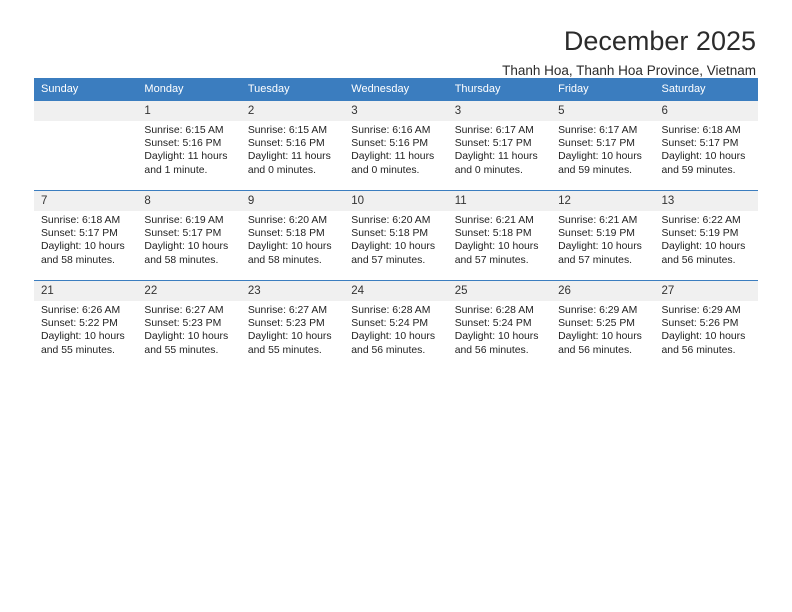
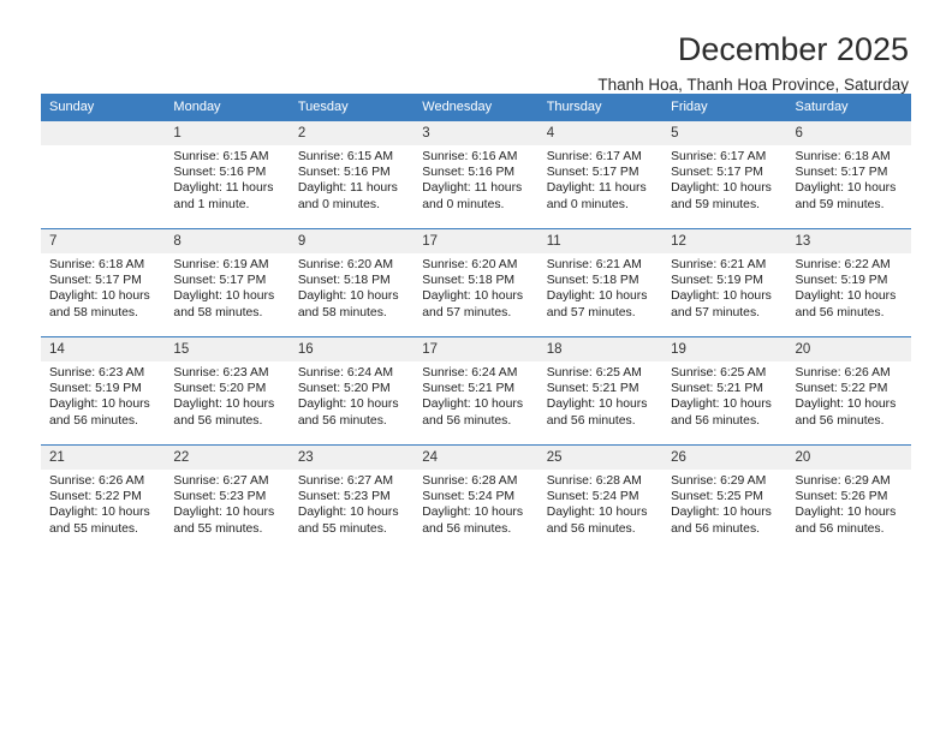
  December 2025
- Thanh Hoa, Thanh Hoa Province, Vietnam
+ Thanh Hoa, Thanh Hoa Province, Saturday
  Sunday	Monday	Tuesday	Wednesday	Thursday	Friday	Saturday
- 	1Sunrise: 6:15 AMSunset: 5:16 PMDaylight: 11 hoursand 1 minute.	2Sunrise: 6:15 AMSunset: 5:16 PMDaylight: 11 hoursand 0 minutes.	3Sunrise: 6:16 AMSunset: 5:16 PMDaylight: 11 hoursand 0 minutes.	3Sunrise: 6:17 AMSunset: 5:17 PMDaylight: 11 hoursand 0 minutes.	5Sunrise: 6:17 AMSunset: 5:17 PMDaylight: 10 hoursand 59 minutes.	6Sunrise: 6:18 AMSunset: 5:17 PMDaylight: 10 hoursand 59 minutes.
+ 	1Sunrise: 6:15 AMSunset: 5:16 PMDaylight: 11 hoursand 1 minute.	2Sunrise: 6:15 AMSunset: 5:16 PMDaylight: 11 hoursand 0 minutes.	3Sunrise: 6:16 AMSunset: 5:16 PMDaylight: 11 hoursand 0 minutes.	4Sunrise: 6:17 AMSunset: 5:17 PMDaylight: 11 hoursand 0 minutes.	5Sunrise: 6:17 AMSunset: 5:17 PMDaylight: 10 hoursand 59 minutes.	6Sunrise: 6:18 AMSunset: 5:17 PMDaylight: 10 hoursand 59 minutes.
- 7Sunrise: 6:18 AMSunset: 5:17 PMDaylight: 10 hoursand 58 minutes.	8Sunrise: 6:19 AMSunset: 5:17 PMDaylight: 10 hoursand 58 minutes.	9Sunrise: 6:20 AMSunset: 5:18 PMDaylight: 10 hoursand 58 minutes.	10Sunrise: 6:20 AMSunset: 5:18 PMDaylight: 10 hoursand 57 minutes.	11Sunrise: 6:21 AMSunset: 5:18 PMDaylight: 10 hoursand 57 minutes.	12Sunrise: 6:21 AMSunset: 5:19 PMDaylight: 10 hoursand 57 minutes.	13Sunrise: 6:22 AMSunset: 5:19 PMDaylight: 10 hoursand 56 minutes.
+ 7Sunrise: 6:18 AMSunset: 5:17 PMDaylight: 10 hoursand 58 minutes.	8Sunrise: 6:19 AMSunset: 5:17 PMDaylight: 10 hoursand 58 minutes.	9Sunrise: 6:20 AMSunset: 5:18 PMDaylight: 10 hoursand 58 minutes.	17Sunrise: 6:20 AMSunset: 5:18 PMDaylight: 10 hoursand 57 minutes.	11Sunrise: 6:21 AMSunset: 5:18 PMDaylight: 10 hoursand 57 minutes.	12Sunrise: 6:21 AMSunset: 5:19 PMDaylight: 10 hoursand 57 minutes.	13Sunrise: 6:22 AMSunset: 5:19 PMDaylight: 10 hoursand 56 minutes.
+ 14Sunrise: 6:23 AMSunset: 5:19 PMDaylight: 10 hoursand 56 minutes.	15Sunrise: 6:23 AMSunset: 5:20 PMDaylight: 10 hoursand 56 minutes.	16Sunrise: 6:24 AMSunset: 5:20 PMDaylight: 10 hoursand 56 minutes.	17Sunrise: 6:24 AMSunset: 5:21 PMDaylight: 10 hoursand 56 minutes.	18Sunrise: 6:25 AMSunset: 5:21 PMDaylight: 10 hoursand 56 minutes.	19Sunrise: 6:25 AMSunset: 5:21 PMDaylight: 10 hoursand 56 minutes.	20Sunrise: 6:26 AMSunset: 5:22 PMDaylight: 10 hoursand 56 minutes.
- 21Sunrise: 6:26 AMSunset: 5:22 PMDaylight: 10 hoursand 55 minutes.	22Sunrise: 6:27 AMSunset: 5:23 PMDaylight: 10 hoursand 55 minutes.	23Sunrise: 6:27 AMSunset: 5:23 PMDaylight: 10 hoursand 55 minutes.	24Sunrise: 6:28 AMSunset: 5:24 PMDaylight: 10 hoursand 56 minutes.	25Sunrise: 6:28 AMSunset: 5:24 PMDaylight: 10 hoursand 56 minutes.	26Sunrise: 6:29 AMSunset: 5:25 PMDaylight: 10 hoursand 56 minutes.	27Sunrise: 6:29 AMSunset: 5:26 PMDaylight: 10 hoursand 56 minutes.
+ 21Sunrise: 6:26 AMSunset: 5:22 PMDaylight: 10 hoursand 55 minutes.	22Sunrise: 6:27 AMSunset: 5:23 PMDaylight: 10 hoursand 55 minutes.	23Sunrise: 6:27 AMSunset: 5:23 PMDaylight: 10 hoursand 55 minutes.	24Sunrise: 6:28 AMSunset: 5:24 PMDaylight: 10 hoursand 56 minutes.	25Sunrise: 6:28 AMSunset: 5:24 PMDaylight: 10 hoursand 56 minutes.	26Sunrise: 6:29 AMSunset: 5:25 PMDaylight: 10 hoursand 56 minutes.	20Sunrise: 6:29 AMSunset: 5:26 PMDaylight: 10 hoursand 56 minutes.
